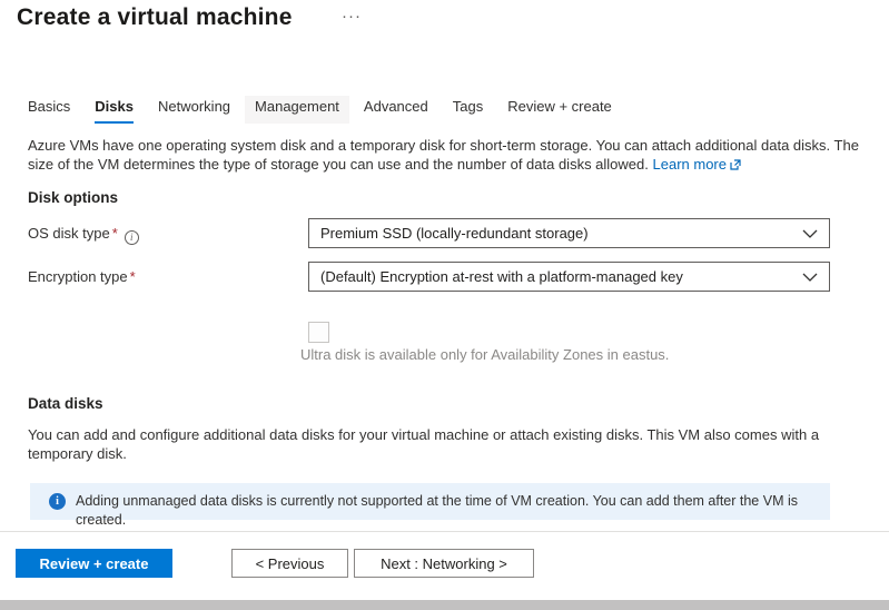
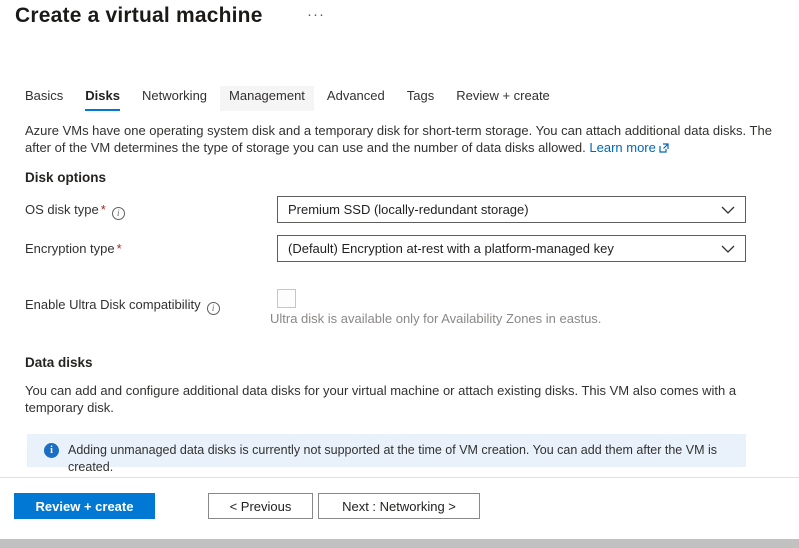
  Create a virtual machine
  ···
  Basics
  Disks
  Networking
  Management
  Advanced
  Tags
  Review + create
- Azure VMs have one operating system disk and a temporary disk for short-term storage. You can attach additional data disks. The size of the VM determines the type of storage you can use and the number of data disks allowed. Learn more
+ Azure VMs have one operating system disk and a temporary disk for short-term storage. You can attach additional data disks. The after of the VM determines the type of storage you can use and the number of data disks allowed. Learn more
  Disk options
  OS disk type * i
  Premium SSD (locally-redundant storage)
  Encryption type *
  (Default) Encryption at-rest with a platform-managed key
+ Enable Ultra Disk compatibility i
  Ultra disk is available only for Availability Zones in eastus.
  Data disks
  You can add and configure additional data disks for your virtual machine or attach existing disks. This VM also comes with a temporary disk.
  i
  Adding unmanaged data disks is currently not supported at the time of VM creation. You can add them after the VM is created.
  Review + create
  < Previous
  Next : Networking >
